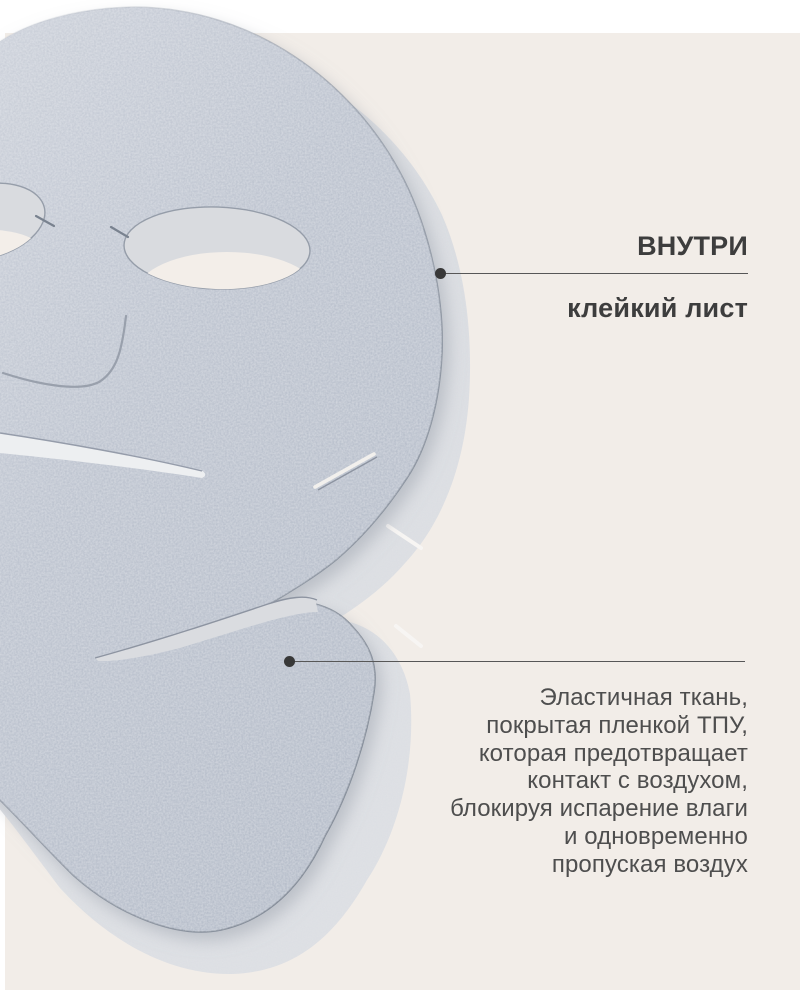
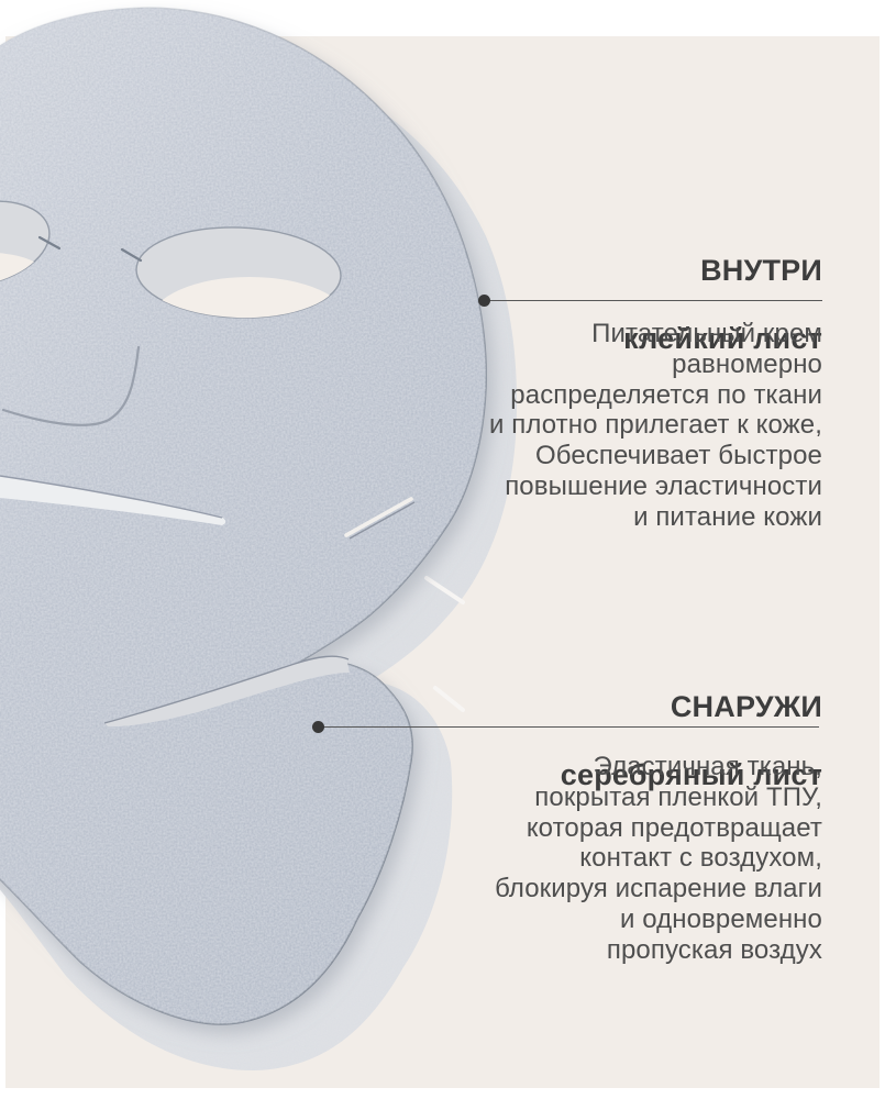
  ВНУТРИ
  клейкий лист
+ Питательный крем
+ равномерно
+ распределяется по ткани
+ и плотно прилегает к коже,
+ Обеспечивает быстрое
+ повышение эластичности
+ и питание кожи
+ СНАРУЖИ
+ серебряный лист
  Эластичная ткань,
  покрытая пленкой ТПУ,
  которая предотвращает
  контакт с воздухом,
  блокируя испарение влаги
  и одновременно
  пропуская воздух
